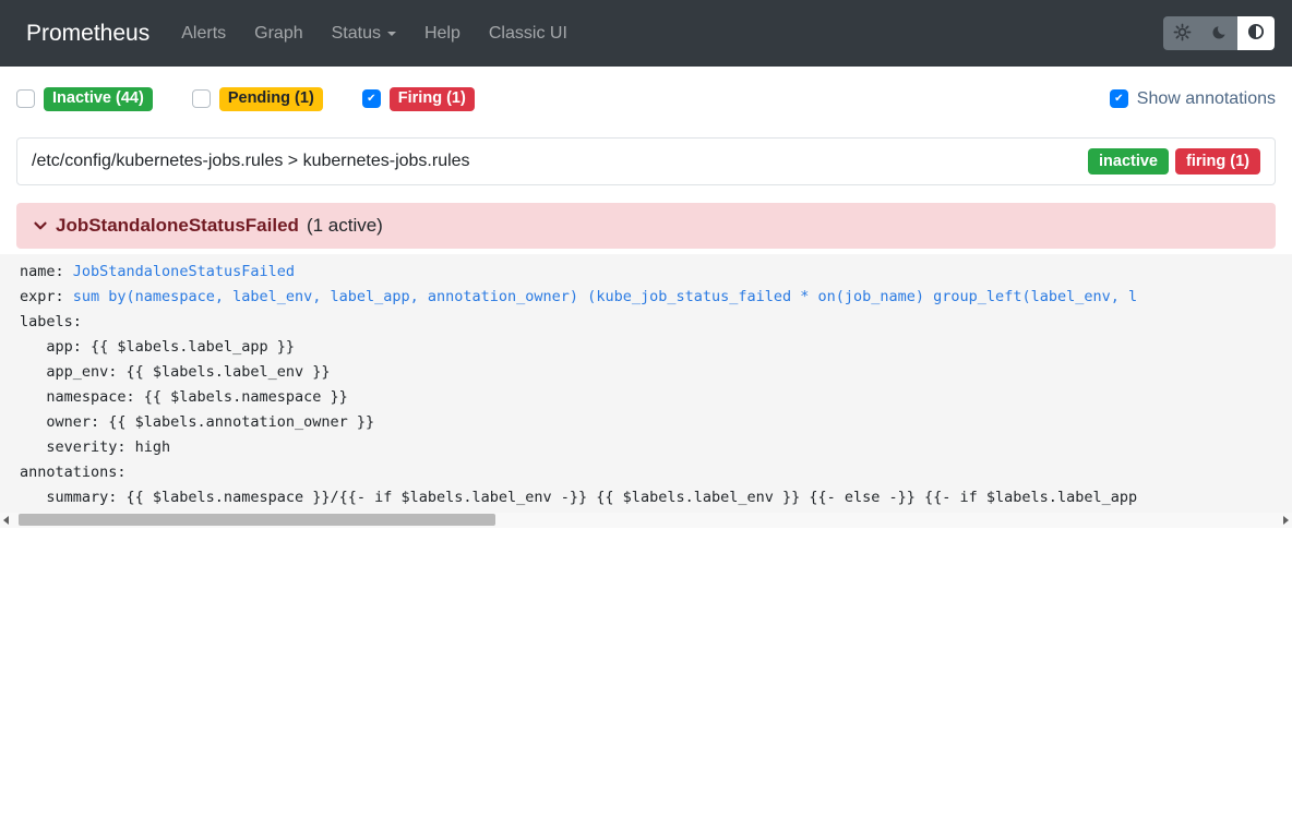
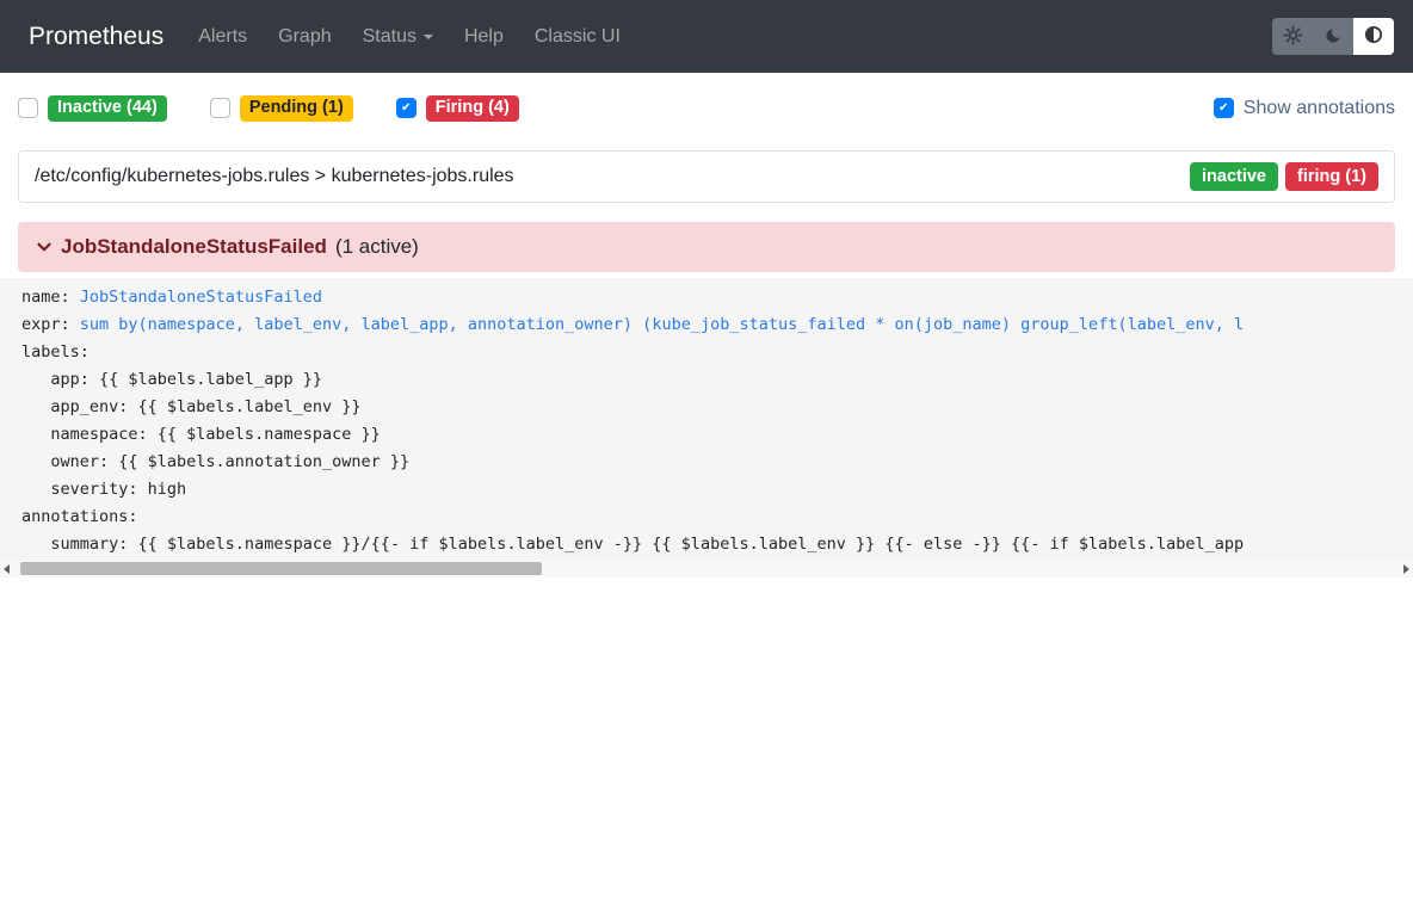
  Prometheus
  Alerts
  Graph
  Status
  Help
  Classic UI
  Inactive (44)
  Pending (1)
  ✔
- Firing (1)
+ Firing (4)
  ✔
  Show annotations
  /etc/config/kubernetes-jobs.rules > kubernetes-jobs.rules
  inactive
  firing (1)
  JobStandaloneStatusFailed
  (1 active)
  name: JobStandaloneStatusFailed
  expr: sum by(namespace, label_env, label_app, annotation_owner) (kube_job_status_failed * on(job_name) group_left(label_env, l
  labels:
  app: {{ $labels.label_app }}
  app_env: {{ $labels.label_env }}
  namespace: {{ $labels.namespace }}
  owner: {{ $labels.annotation_owner }}
  severity: high
  annotations:
  summary: {{ $labels.namespace }}/{{- if $labels.label_env -}} {{ $labels.label_env }} {{- else -}} {{- if $labels.label_app
